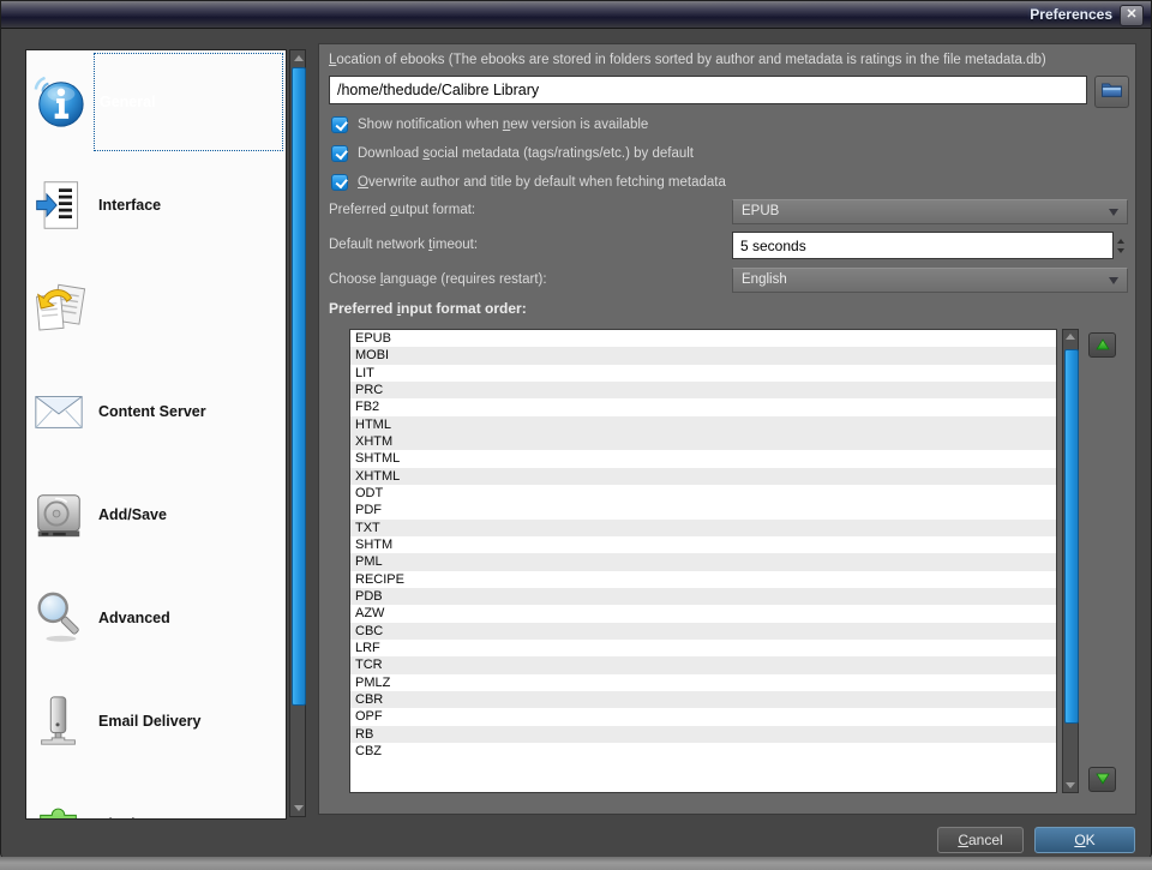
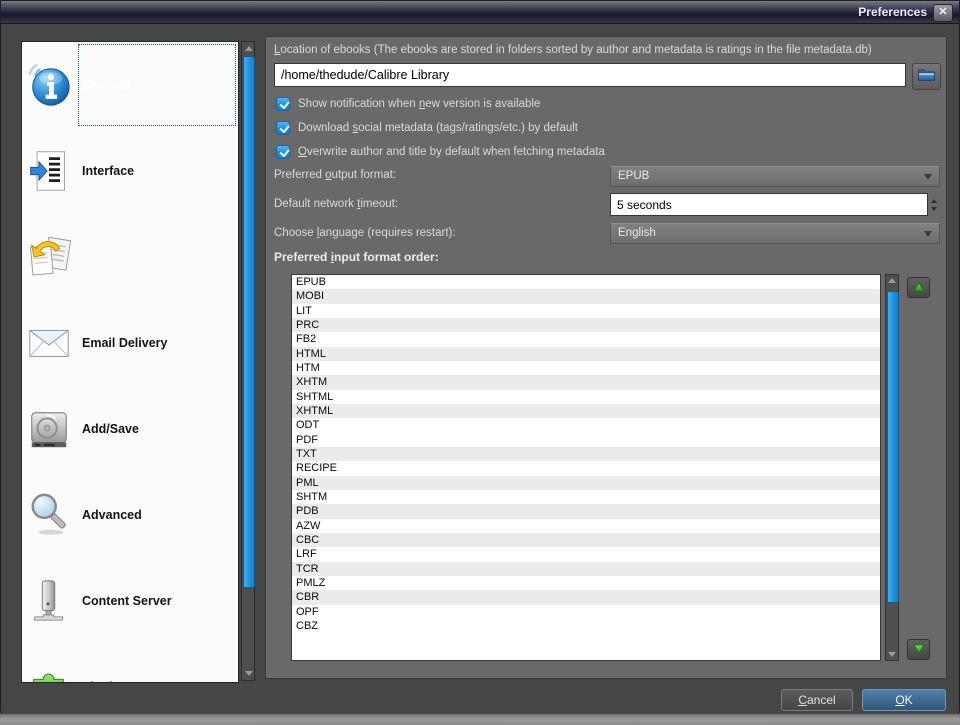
  Preferences
  ✕
  Interface
- Content Server
+ Email Delivery
  Add/Save
  Advanced
- Email Delivery
+ Content Server
  Location of ebooks (The ebooks are stored in folders sorted by author and metadata is ratings in the file metadata.db)
  /home/thedude/Calibre Library
  Show notification when new version is available
  Download social metadata (tags/ratings/etc.) by default
  Overwrite author and title by default when fetching metadata
  Preferred output format:
  EPUB
  Default network timeout:
  5 seconds
  Choose language (requires restart):
  English
  Preferred input format order:
  EPUB
  MOBI
  LIT
  PRC
  FB2
  HTML
+ HTM
  XHTM
  SHTML
  XHTML
  ODT
  PDF
  TXT
- SHTM
+ RECIPE
  PML
- RECIPE
+ SHTM
  PDB
  AZW
  CBC
  LRF
  TCR
  PMLZ
  CBR
  OPF
- RB
  CBZ
  Cancel
  OK
